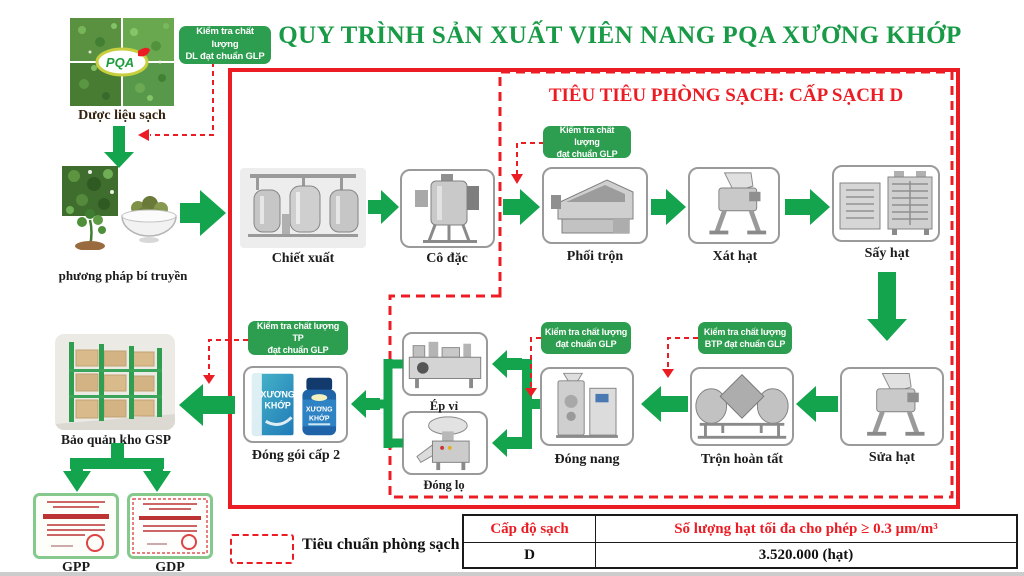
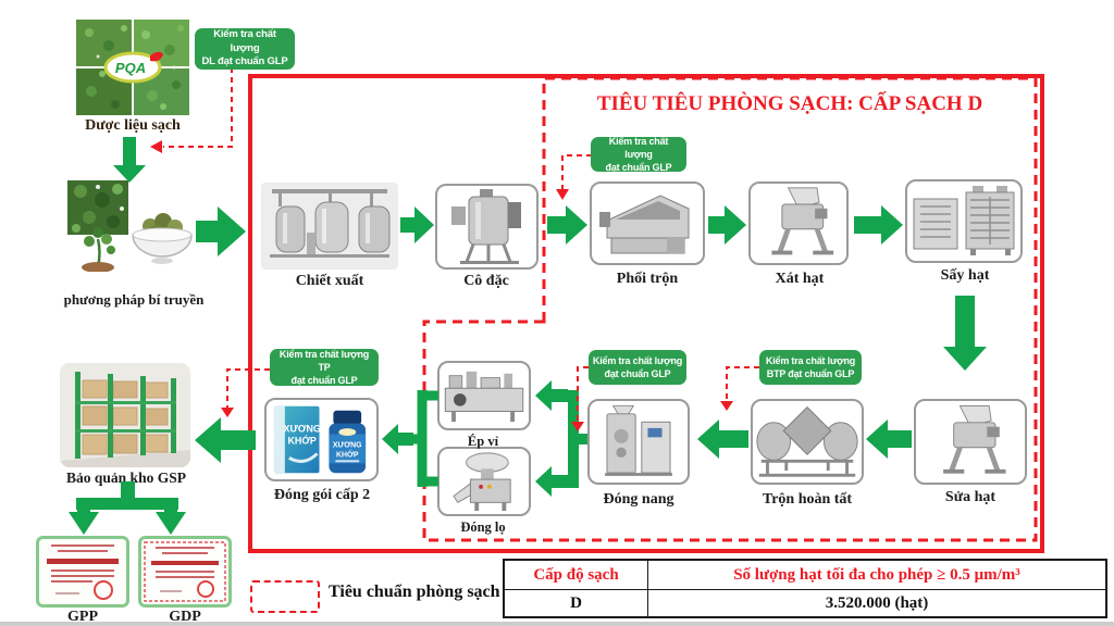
- QUY TRÌNH SẢN XUẤT VIÊN NANG PQA XƯƠNG KHỚP
  TIÊU TIÊU PHÒNG SẠCH: CẤP SẠCH D
  PQA
  Dược liệu sạch
  phương pháp bí truyền
  Chiết xuất
  Cô đặc
  Phối trộn
  Xát hạt
  Sấy hạt
  Sửa hạt
  Trộn hoàn tất
  Đóng nang
  Ép vỉ
  Đóng lọ
  XƯƠNG
  KHỚP
  Đóng gói cấp 2
  Bảo quản kho GSP
  GPP
  GDP
  Kiểm tra chất lượng
  DL đạt chuẩn GLP
  Kiểm tra chất lượng
  đạt chuẩn GLP
  Kiểm tra chất lượng
  đạt chuẩn GLP
  Kiểm tra chất lượng
  BTP đạt chuẩn GLP
  Kiểm tra chất lượng TP
  đạt chuẩn GLP
  Tiêu chuẩn phòng sạch
  Cấp độ sạch
- Số lượng hạt tối đa cho phép ≥ 0.3 μm/m³
+ Số lượng hạt tối đa cho phép ≥ 0.5 μm/m³
  D
  3.520.000 (hạt)
